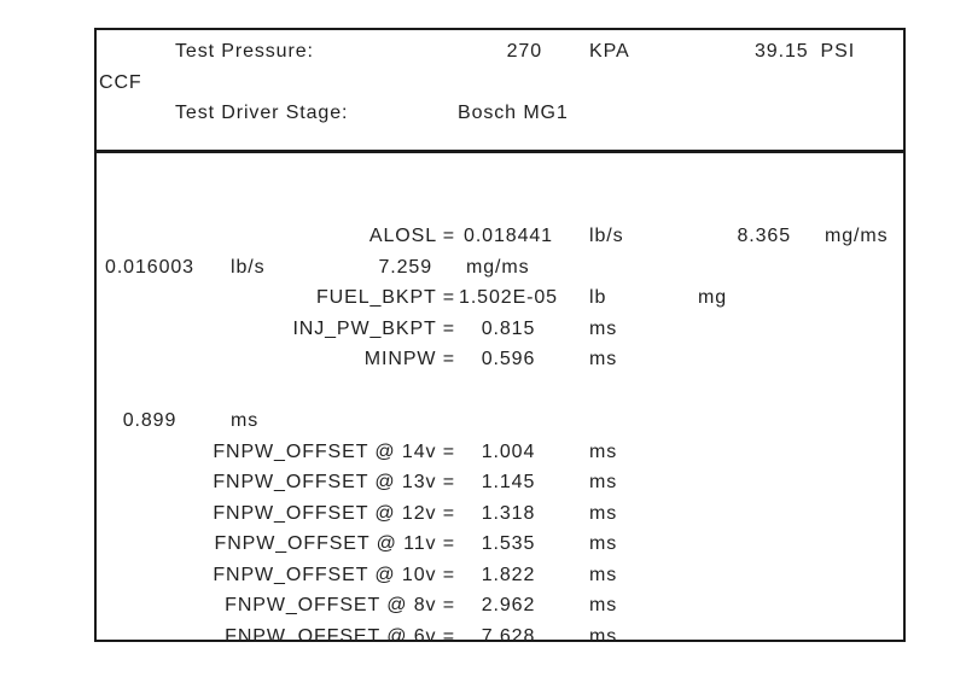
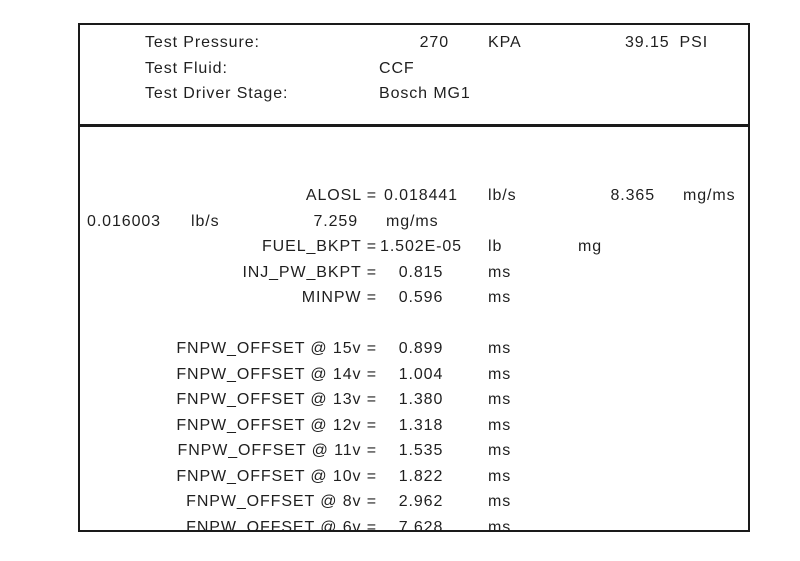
  Test Pressure:
  270
  KPA
  39.15 PSI
+ Test Fluid:
  CCF
  Test Driver Stage:
  Bosch MG1
  ALOSL =
  0.018441
  lb/s
  8.365
  mg/ms
  0.016003
  lb/s
  7.259
  mg/ms
  FUEL_BKPT =
  1.502E-05
  lb
  mg
  INJ_PW_BKPT =
  0.815
  ms
  MINPW =
  0.596
  ms
+ FNPW_OFFSET @ 15v =
  0.899
  ms
  FNPW_OFFSET @ 14v =
  1.004
  ms
  FNPW_OFFSET @ 13v =
- 1.145
+ 1.380
  ms
  FNPW_OFFSET @ 12v =
  1.318
  ms
  FNPW_OFFSET @ 11v =
  1.535
  ms
  FNPW_OFFSET @ 10v =
  1.822
  ms
  FNPW_OFFSET @ 8v =
  2.962
  ms
  FNPW_OFFSET @ 6v =
  7.628
  ms
